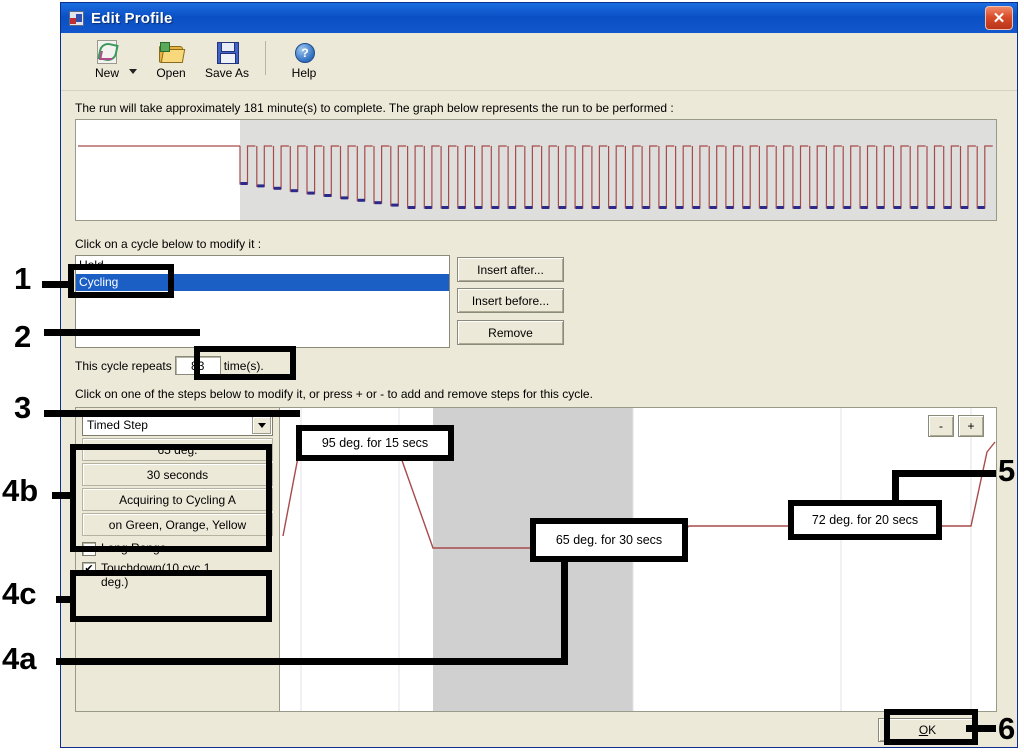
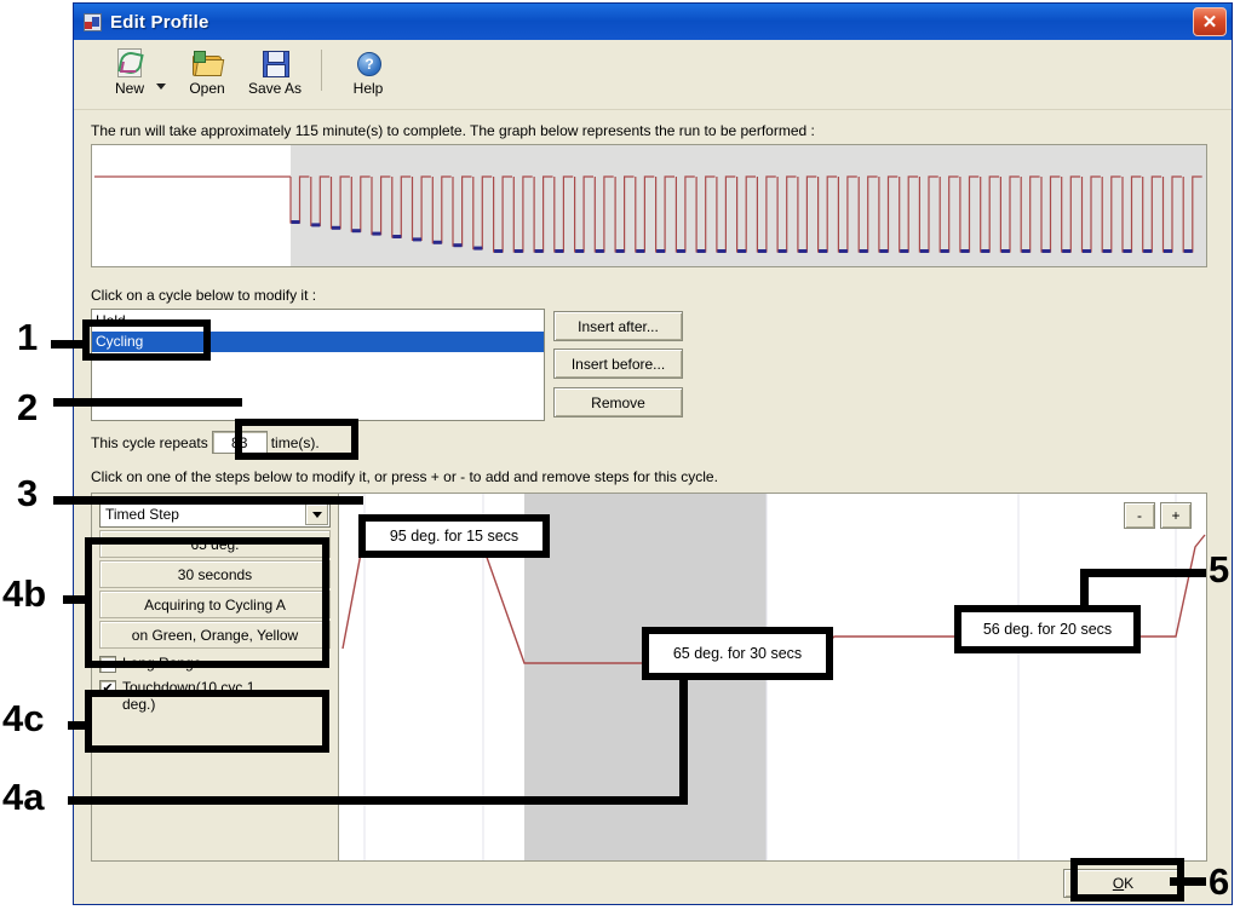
  Edit Profile
  ✕
  New
  Open
  Save As
  ?
  Help
- The run will take approximately 181 minute(s) to complete. The graph below represents the run to be performed :
+ The run will take approximately 115 minute(s) to complete. The graph below represents the run to be performed :
  Click on a cycle below to modify it :
  Hold
  Cycling
  Insert after...
  Insert before...
  Remove
  This cycle repeats
  83
  time(s).
  Click on one of the steps below to modify it, or press + or - to add and remove steps for this cycle.
  Timed Step
  65 deg.
  30 seconds
  Acquiring to Cycling A
  on Green, Orange, Yellow
  Long Range
  ✔
  Touchdown(10 cyc 1 deg.)
  -
  +
  OK
  1
  2
  3
  4b
  4c
  4a
  5
  6
  95 deg. for 15 secs
  65 deg. for 30 secs
- 72 deg. for 20 secs
+ 56 deg. for 20 secs
